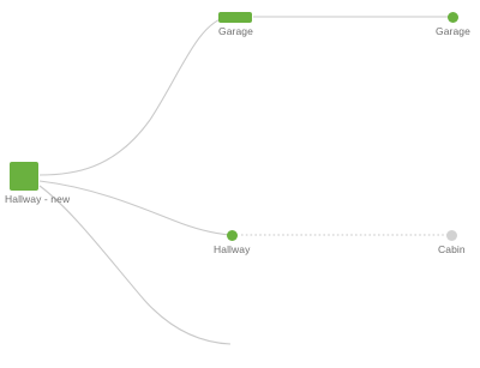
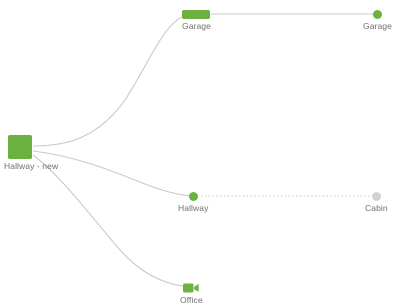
  Hallway - new
  Garage
  Garage
  Hallway
  Cabin
+ Office
